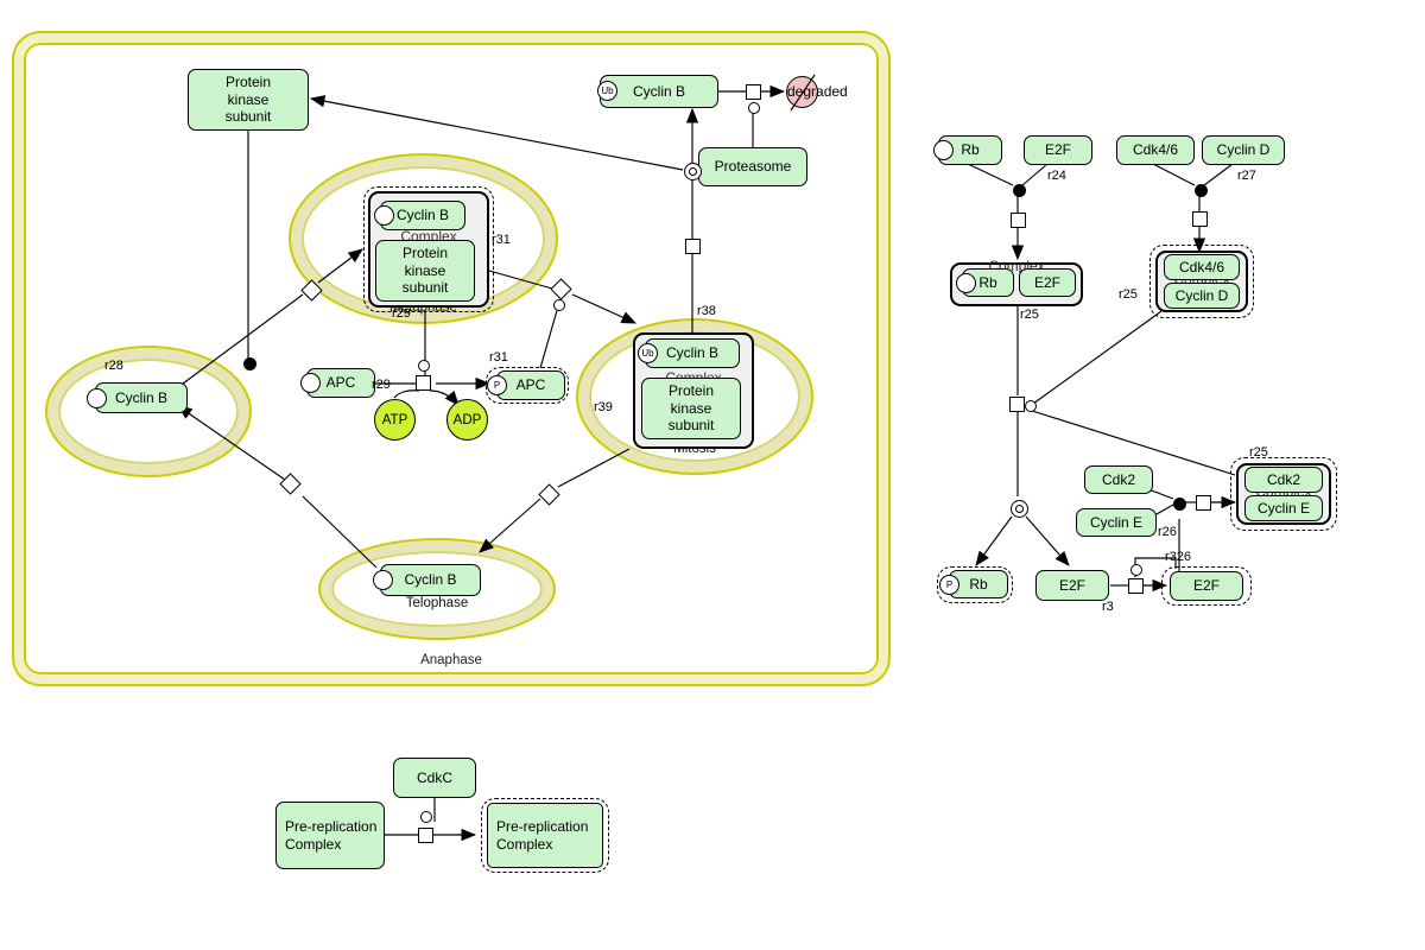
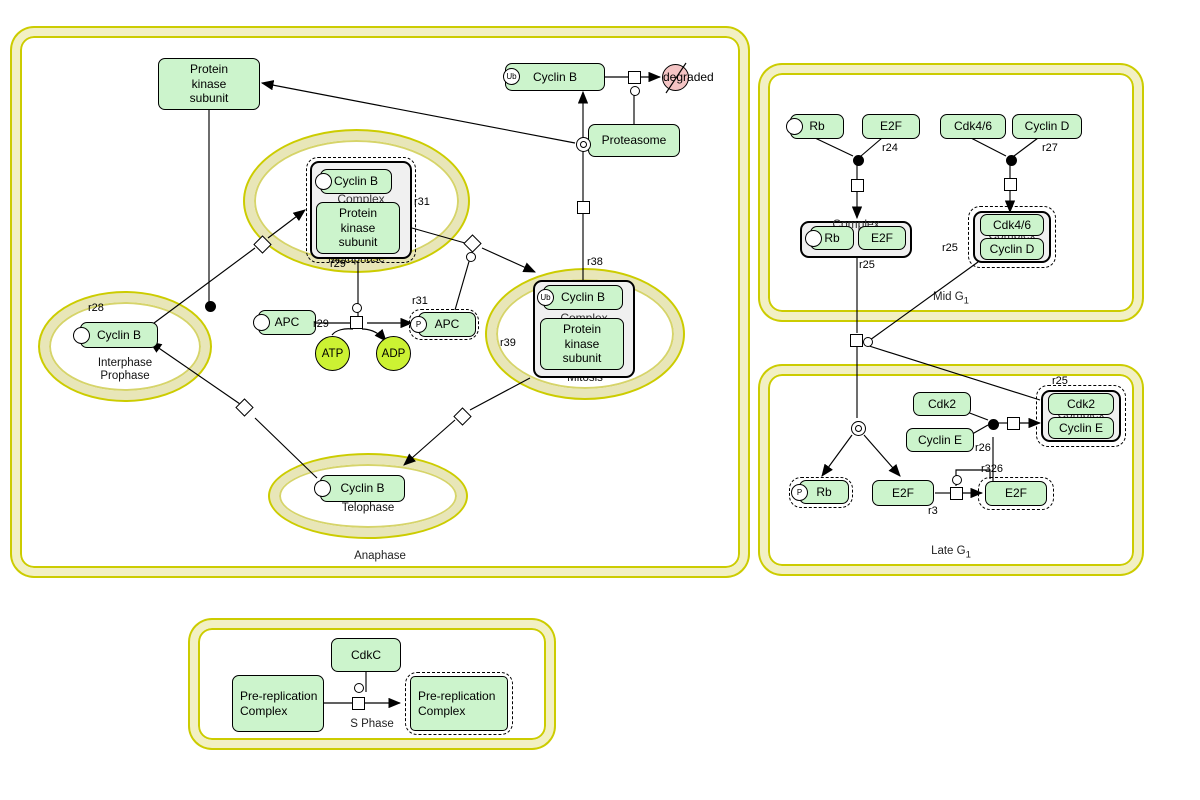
  Anaphase
+ Mid G1
+ Late G1
+ S Phase
+ Interphase
+ Prophase
  Metaphase
  Mitosis
  Telophase
  Protein
  kinase
  subunit
  Cyclin B
  Ub
  degraded
  Proteasome
  r38
  r28
  Cyclin B
  Complex
  Cyclin B
  Protein
  kinase
  subunit
  r29
  r31
  APC
  r29
  ATP
  ADP
  APC
  P
  r31
  Cyclin B
  Ub
  Protein
  kinase
  subunit
  r39
  Cyclin B
  Rb
  E2F
  r24
  Cdk4/6
  Cyclin D
  r27
  Complex
  Rb
  E2F
  r25
  Cdk4/6
  Cyclin D
  r25
  Cdk2
  Cyclin E
  r26
  Cdk2
  Cyclin E
  r25
  Rb
  P
  E2F
  r3
  E2F
  r326
  CdkC
  Pre-replication
  Complex
  Pre-replication
  Complex
